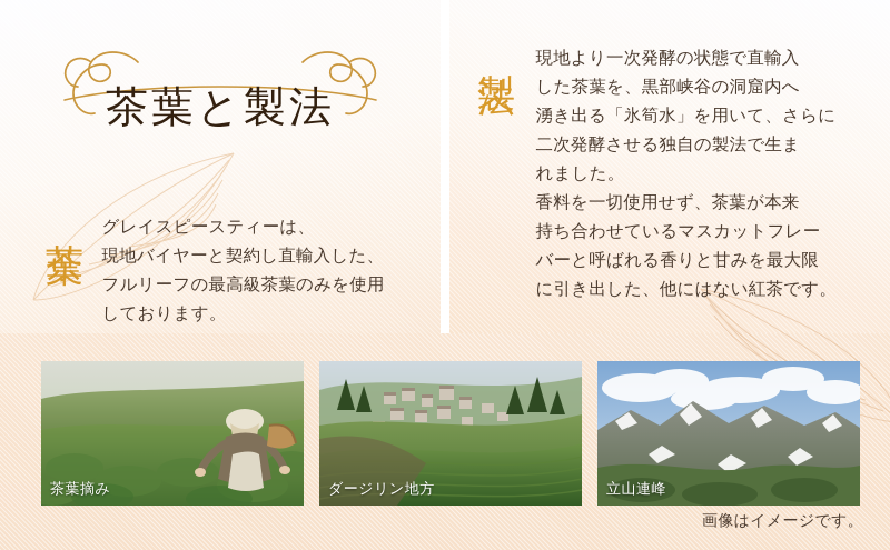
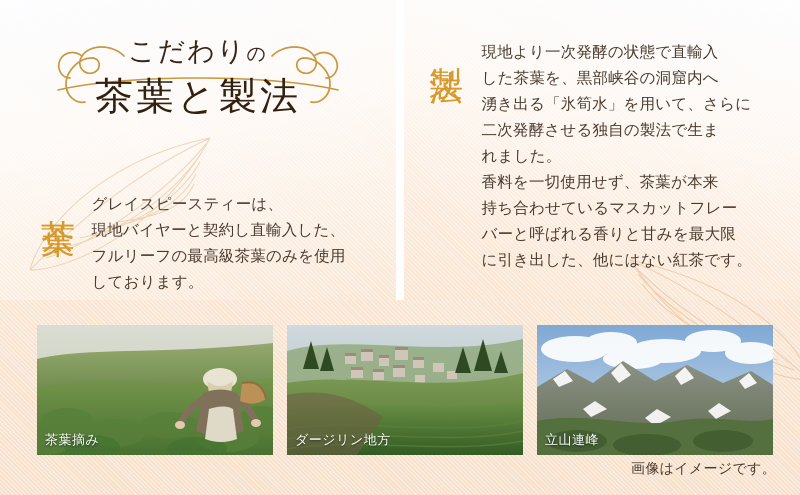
+ こだわりの
  茶葉と製法
  グレイスピースティーは、
  現地バイヤーと契約し直輸入した、
  フルリーフの最高級茶葉のみを使用
  しております。
  現地より一次発酵の状態で直輸入
  した茶葉を、黒部峡谷の洞窟内へ
  湧き出る「氷筍水」を用いて、さらに
  二次発酵させる独自の製法で生ま
  れました。
  香料を一切使用せず、茶葉が本来
  持ち合わせているマスカットフレー
  バーと呼ばれる香りと甘みを最大限
  に引き出した、他にはない紅茶です。
  茶葉摘み
  ダージリン地方
  立山連峰
  画像はイメージです。
